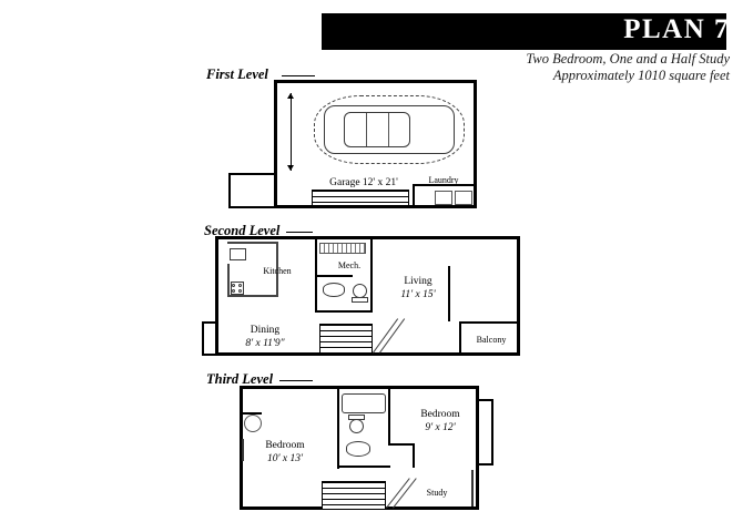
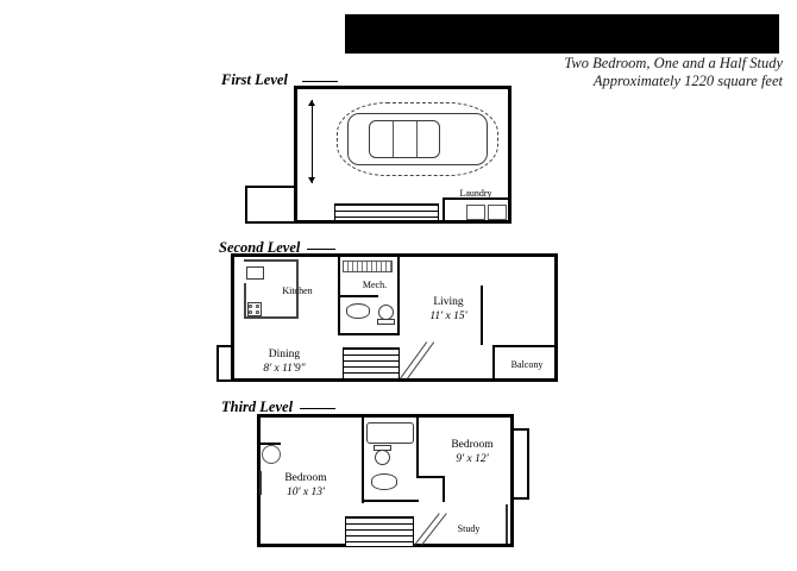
- PLAN 7
  Two Bedroom, One and a Half Study
- Approximately 1010 square feet
+ Approximately 1220 square feet
  First Level
- Garage 12' x 21'
  Laundry
  Second Level
  Kitchen
  Mech.
  Living
  11' x 15'
  Dining
  8' x 11'9"
  Balcony
  Third Level
  Bedroom
  10' x 13'
  Bedroom
  9' x 12'
  Study
